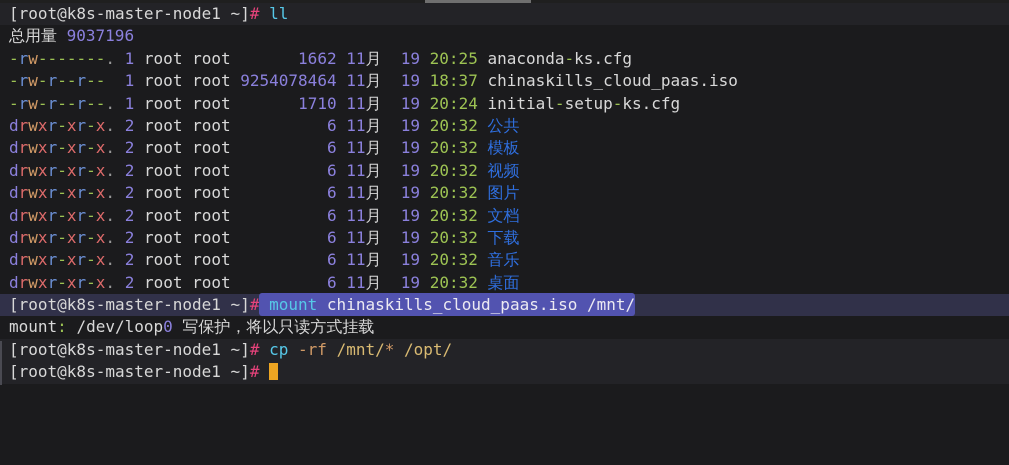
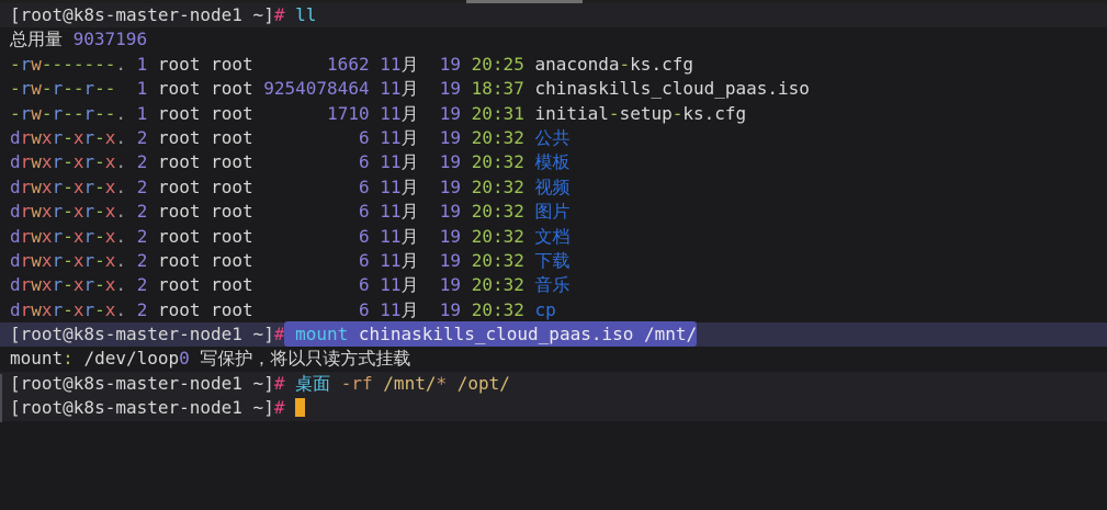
  [root@k8s-master-node1 ~]# ll
  总用量 9037196
  -rw-------. 1 root root 1662 11月 19 20:25 anaconda-ks.cfg
  -rw-r--r-- 1 root root 9254078464 11月 19 18:37 chinaskills_cloud_paas.iso
- -rw-r--r--. 1 root root 1710 11月 19 20:24 initial-setup-ks.cfg
+ -rw-r--r--. 1 root root 1710 11月 19 20:31 initial-setup-ks.cfg
  drwxr-xr-x. 2 root root 6 11月 19 20:32 公共
  drwxr-xr-x. 2 root root 6 11月 19 20:32 模板
  drwxr-xr-x. 2 root root 6 11月 19 20:32 视频
  drwxr-xr-x. 2 root root 6 11月 19 20:32 图片
  drwxr-xr-x. 2 root root 6 11月 19 20:32 文档
  drwxr-xr-x. 2 root root 6 11月 19 20:32 下载
  drwxr-xr-x. 2 root root 6 11月 19 20:32 音乐
- drwxr-xr-x. 2 root root 6 11月 19 20:32 桌面
+ drwxr-xr-x. 2 root root 6 11月 19 20:32 cp
  [root@k8s-master-node1 ~]# mount chinaskills_cloud_paas.iso /mnt/
  mount: /dev/loop0 写保护，将以只读方式挂载
- [root@k8s-master-node1 ~]# cp -rf /mnt/* /opt/
+ [root@k8s-master-node1 ~]# 桌面 -rf /mnt/* /opt/
  [root@k8s-master-node1 ~]#
